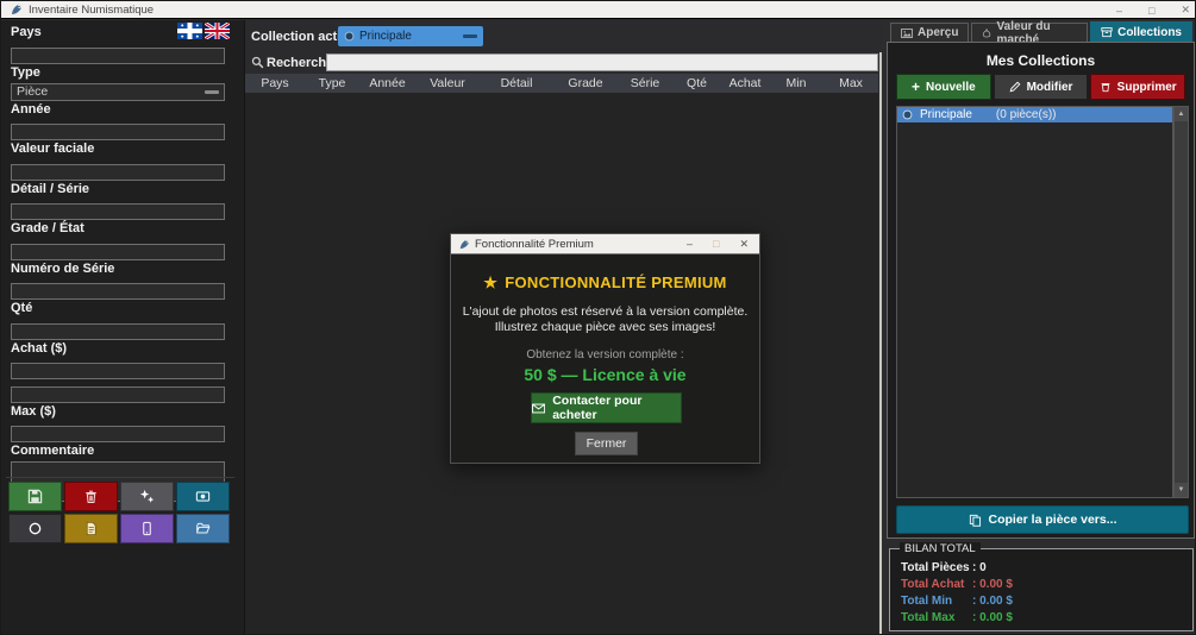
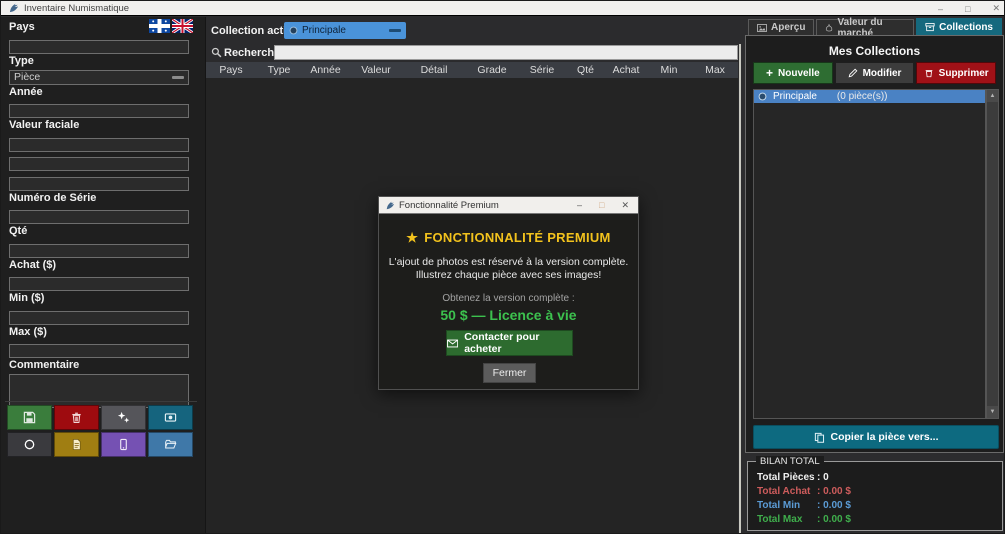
  Inventaire Numismatique
  –
  □
  ✕
  Pays
  Type
  Pièce
  Année
  Valeur faciale
- Détail / Série
- Grade / État
  Numéro de Série
  Qté
  Achat ($)
+ Min ($)
  Max ($)
  Commentaire
  Collection act
  Principale
  Recherch
  Pays
  Type
  Année
  Valeur
  Détail
  Grade
  Série
  Qté
  Achat
  Min
  Max
  Aperçu
  Valeur du marché
  Collections
  Mes Collections
  +
  Nouvelle
  Modifier
  Supprimer
  Principale
  (0 pièce(s))
  Copier la pièce vers...
  BILAN TOTAL
  Total Pièces
  : 0
  Total Achat
  : 0.00 $
  Total Min
  : 0.00 $
  Total Max
  : 0.00 $
  Fonctionnalité Premium
  –
  □
  ✕
  ★ FONCTIONNALITÉ PREMIUM
  L'ajout de photos est réservé à la version complète.
  Illustrez chaque pièce avec ses images!
  Obtenez la version complète :
  50 $ — Licence à vie
  Contacter pour acheter
  Fermer
